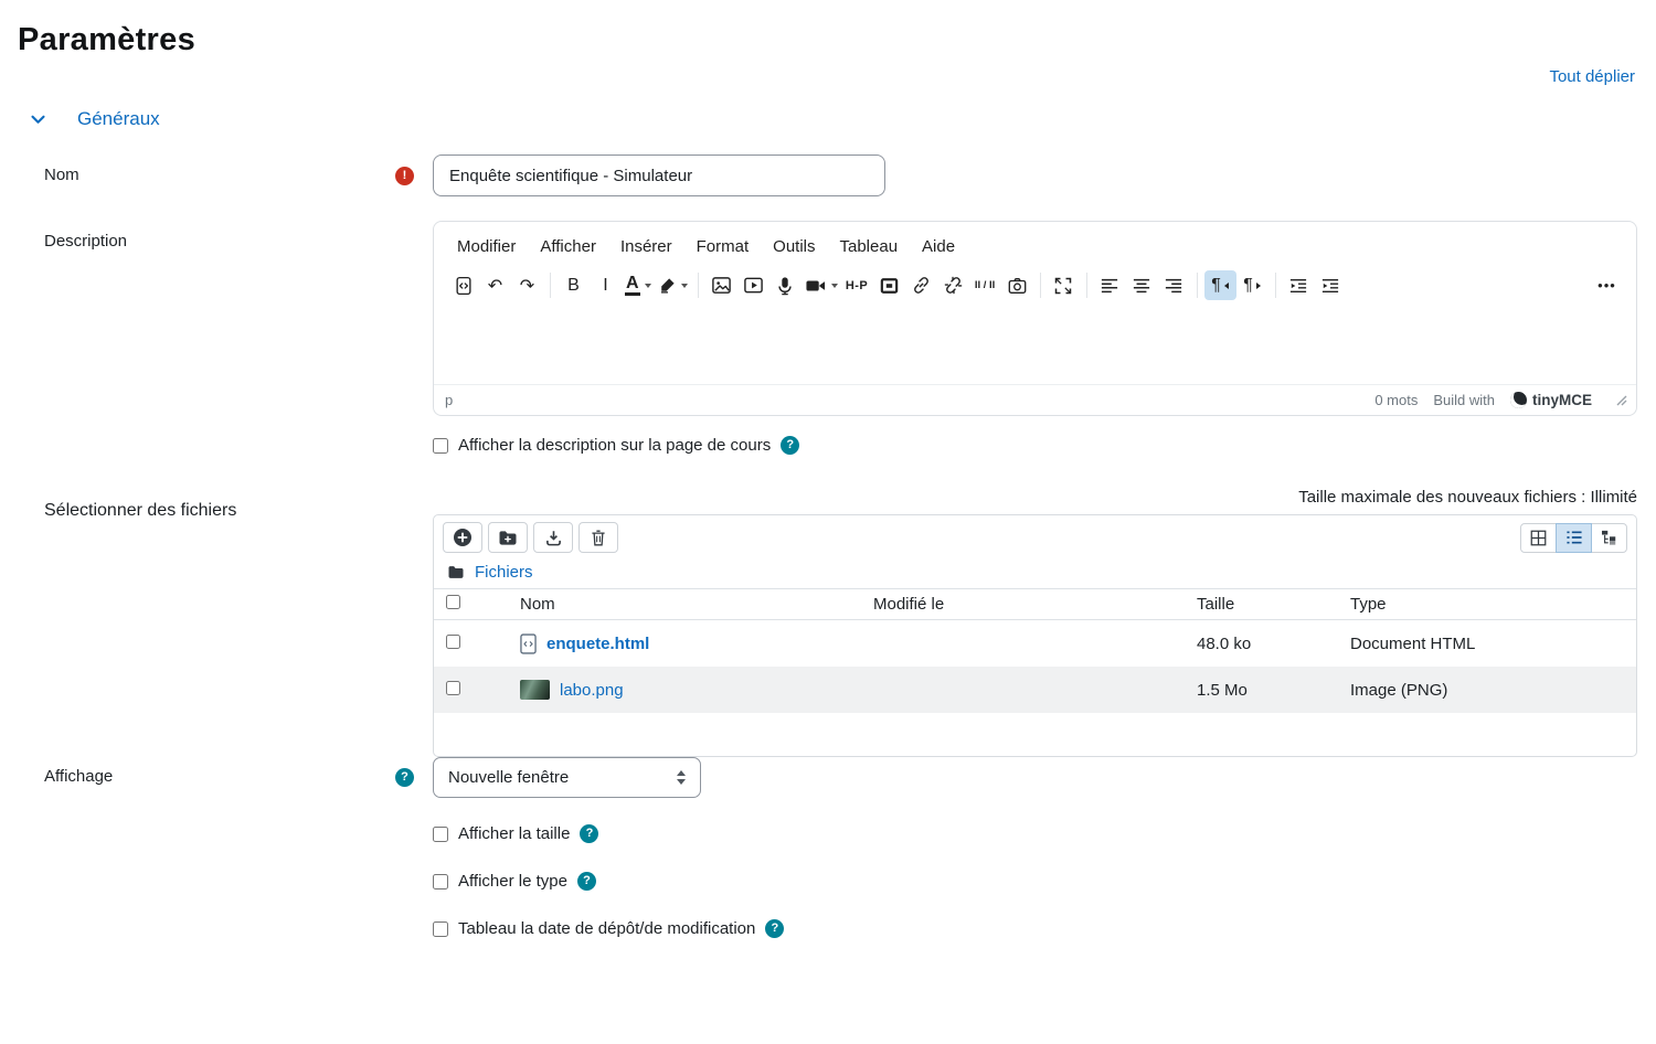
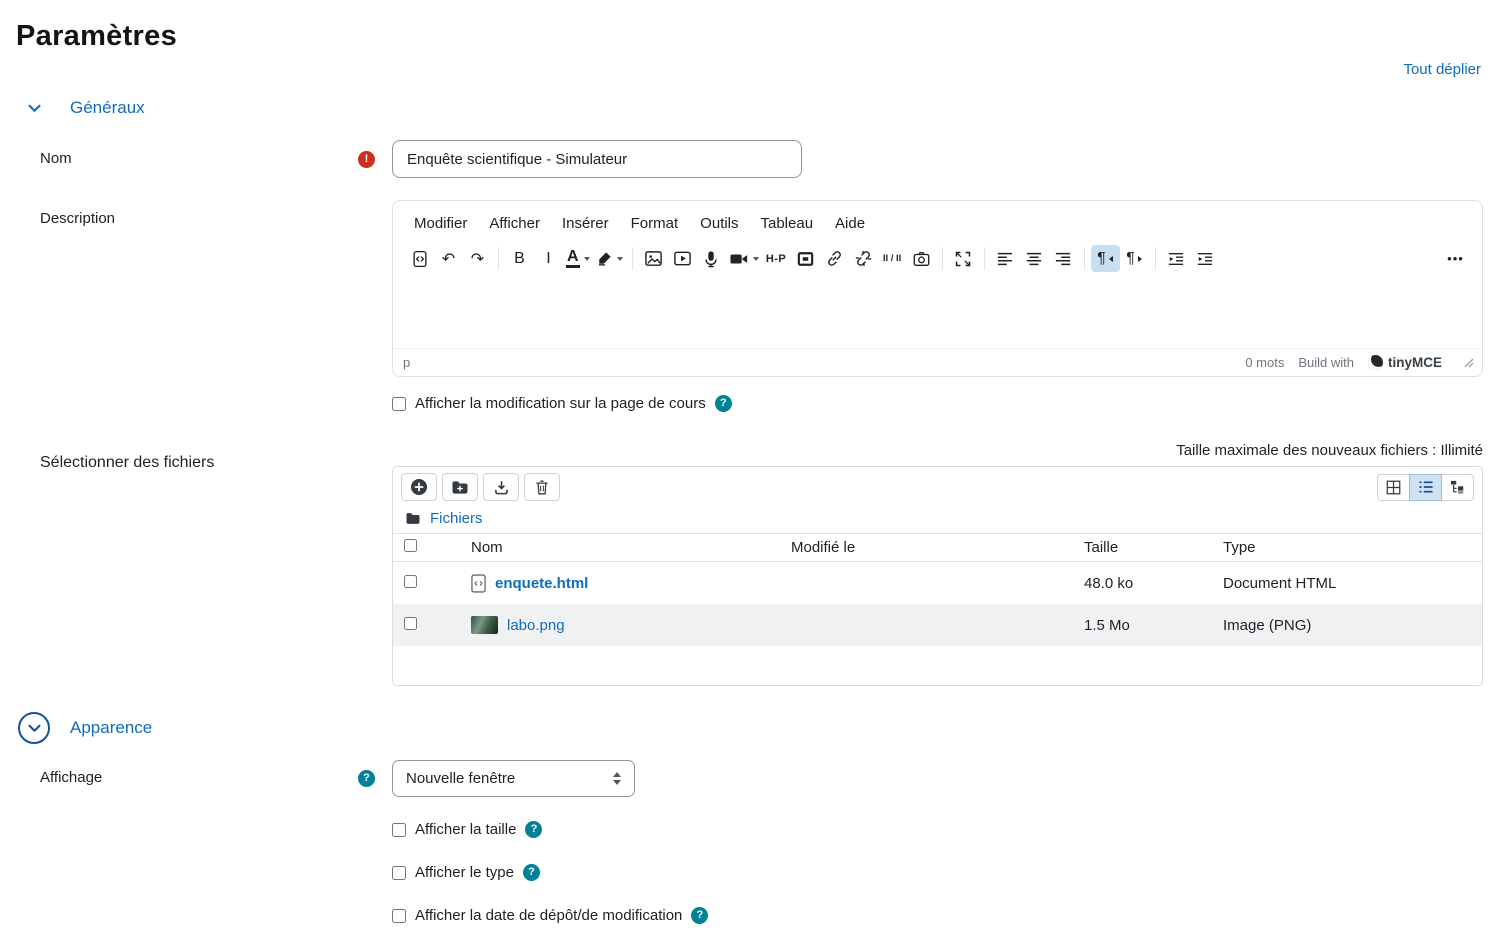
  Paramètres
  Tout déplier
  Généraux
  Nom
  !
  Enquête scientifique - Simulateur
  Description
  Modifier
  Afficher
  Insérer
  Format
  Outils
  Tableau
  Aide
  ↶
  ↷
  B
  I
  A
  H-P
  II / II
  ¶
  ¶
  •••
  p
  0 mots
  Build with
  tinyMCE
- Afficher la description sur la page de cours
+ Afficher la modification sur la page de cours
  ?
  Sélectionner des fichiers
  Taille maximale des nouveaux fichiers : Illimité
  Fichiers
  Nom
  Modifié le
  Taille
  Type
  enquete.html
  48.0 ko
  Document HTML
  labo.png
  1.5 Mo
  Image (PNG)
+ Apparence
  Affichage
  ?
  Nouvelle fenêtre
  Afficher la taille
  ?
  Afficher le type
  ?
- Tableau la date de dépôt/de modification
+ Afficher la date de dépôt/de modification
  ?
